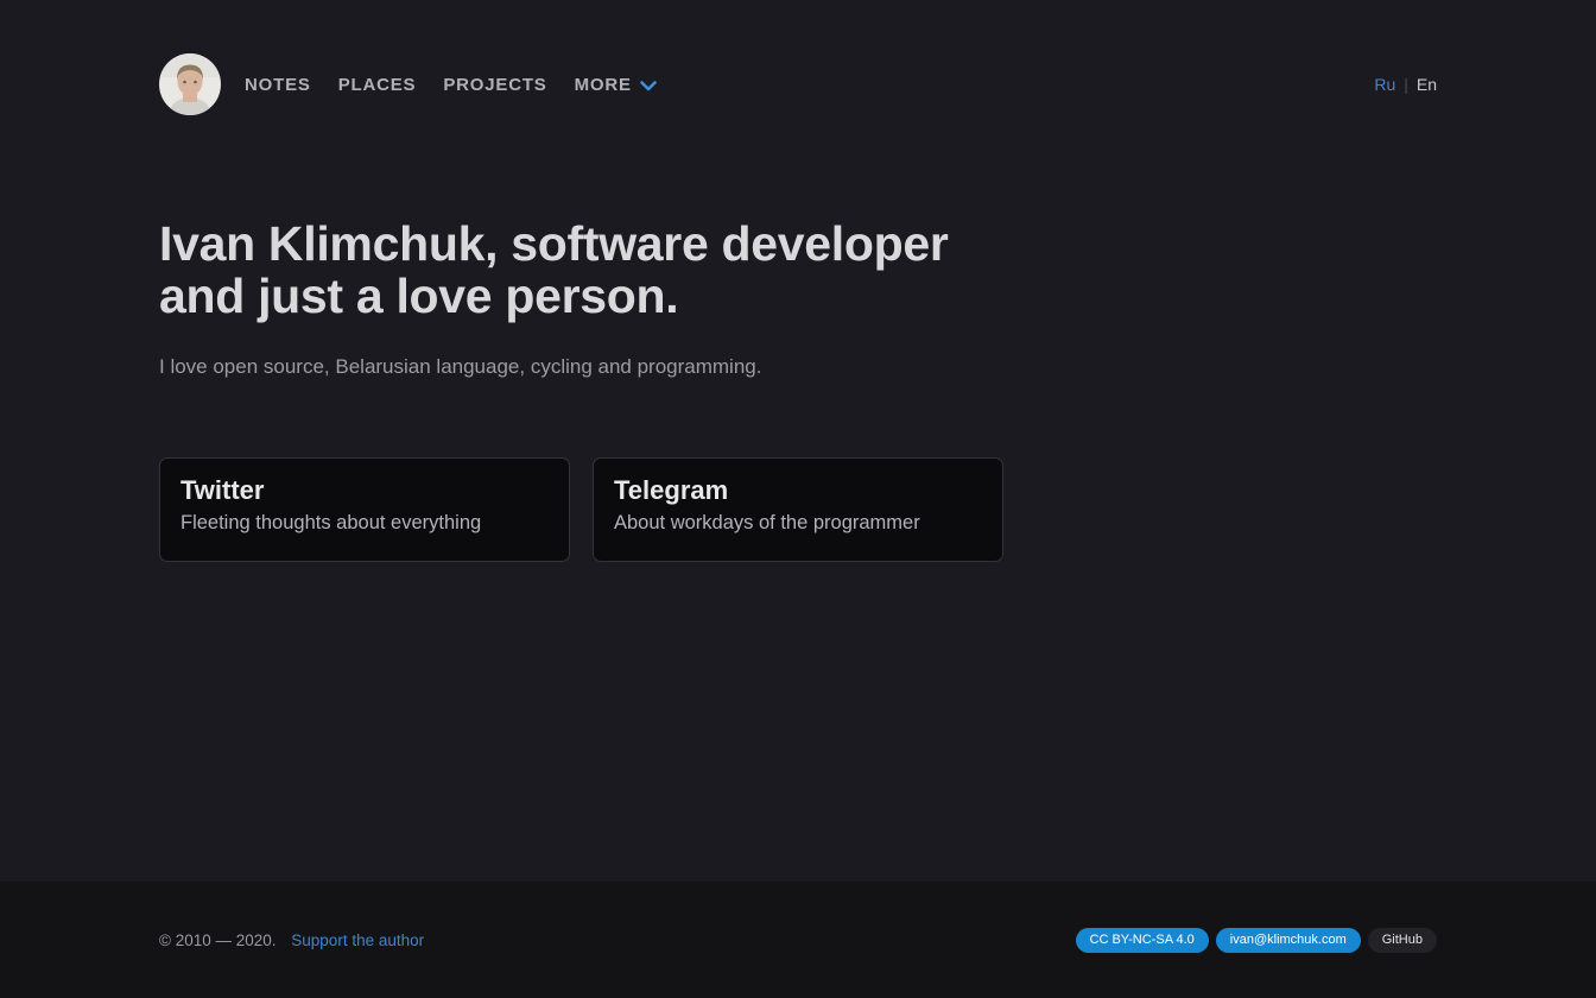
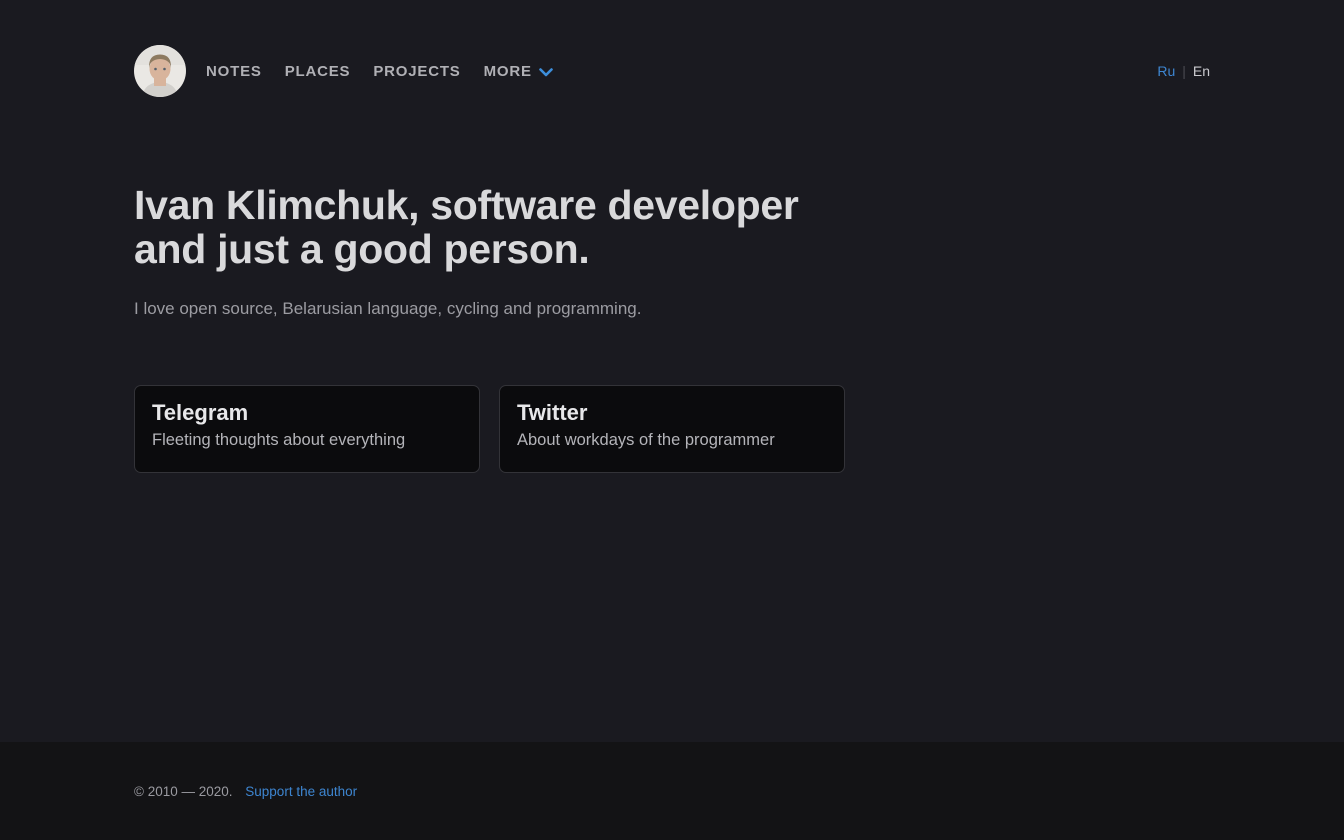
  NOTES
  PLACES
  PROJECTS
  MORE
  Ru
  |
  En
- Ivan Klimchuk, software developer and just a love person.
+ Ivan Klimchuk, software developer and just a good person.
  I love open source, Belarusian language, cycling and programming.
- Twitter
+ Telegram
  Fleeting thoughts about everything
- Telegram
+ Twitter
  About workdays of the programmer
  © 2010 — 2020. Support the author
- CC BY-NC-SA 4.0
- ivan@klimchuk.com
- GitHub
